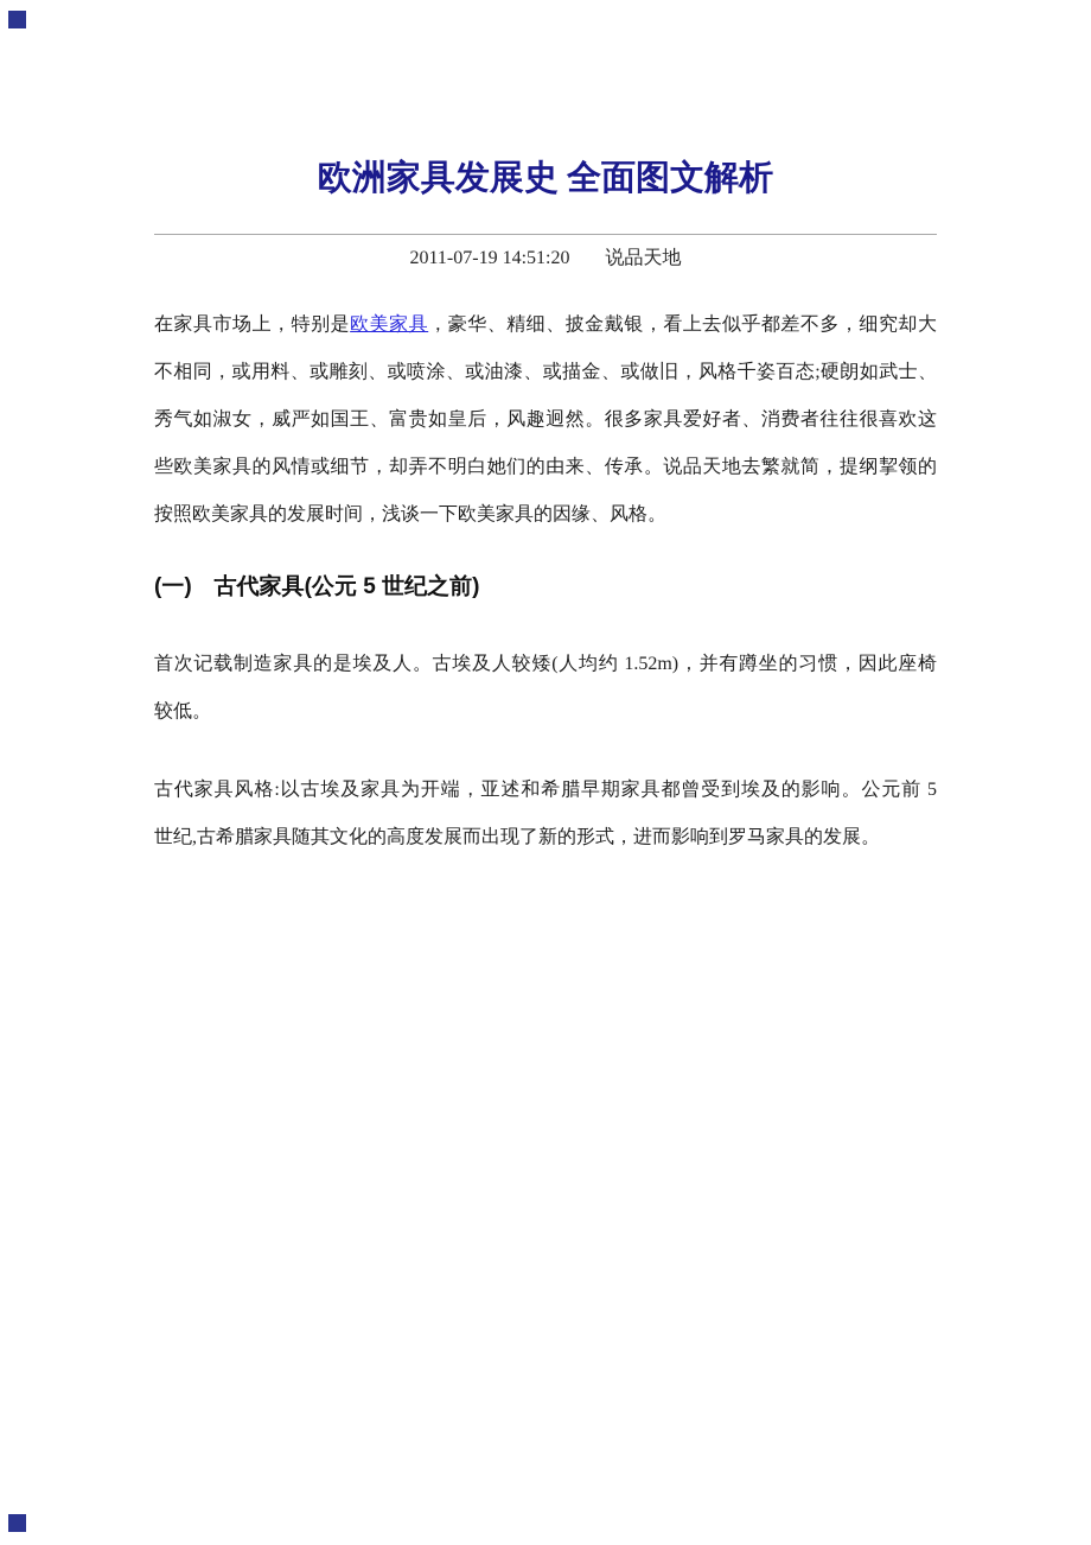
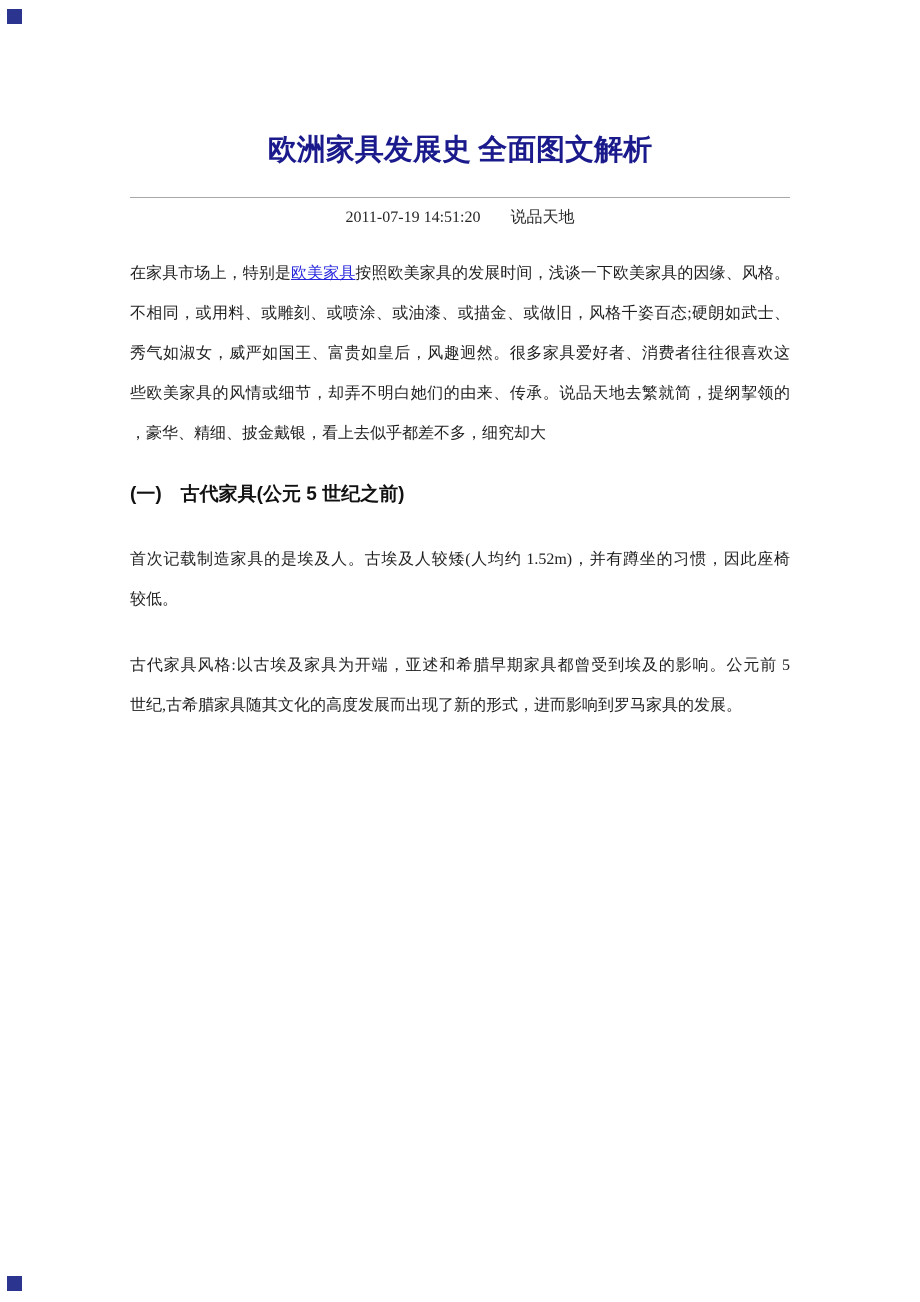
  欧洲家具发展史 全面图文解析
  2011-07-19 14:51:20 说品天地
- 在家具市场上，特别是欧美家具，豪华、精细、披金戴银，看上去似乎都差不多，细究却大
+ 在家具市场上，特别是欧美家具按照欧美家具的发展时间，浅谈一下欧美家具的因缘、风格。
  不相同，或用料、或雕刻、或喷涂、或油漆、或描金、或做旧，风格千姿百态;硬朗如武士、
  秀气如淑女，威严如国王、富贵如皇后，风趣迥然。很多家具爱好者、消费者往往很喜欢这
  些欧美家具的风情或细节，却弄不明白她们的由来、传承。说品天地去繁就简，提纲挈领的
- 按照欧美家具的发展时间，浅谈一下欧美家具的因缘、风格。
+ ，豪华、精细、披金戴银，看上去似乎都差不多，细究却大
  (一) 古代家具(公元 5 世纪之前)
  首次记载制造家具的是埃及人。古埃及人较矮(人均约 1.52m)，并有蹲坐的习惯，因此座椅
  较低。
  古代家具风格:以古埃及家具为开端，亚述和希腊早期家具都曾受到埃及的影响。公元前 5
  世纪,古希腊家具随其文化的高度发展而出现了新的形式，进而影响到罗马家具的发展。
